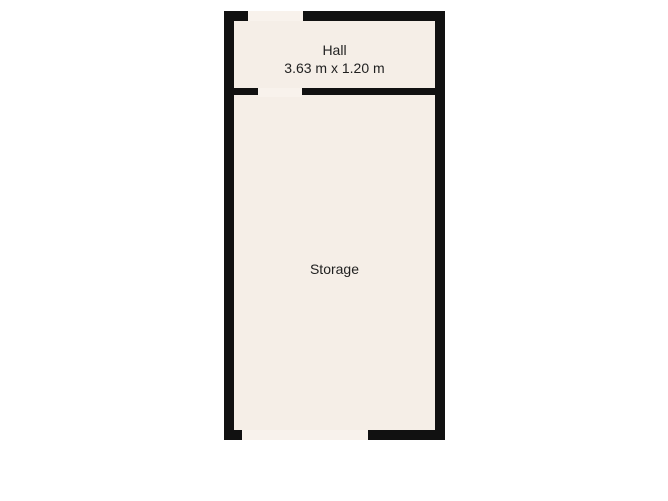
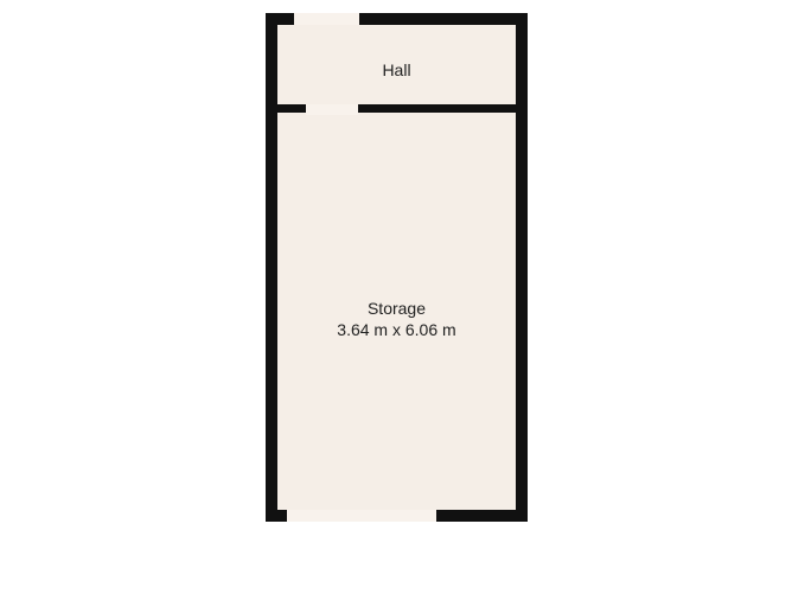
  Hall
- 3.63 m x 1.20 m
  Storage
+ 3.64 m x 6.06 m
